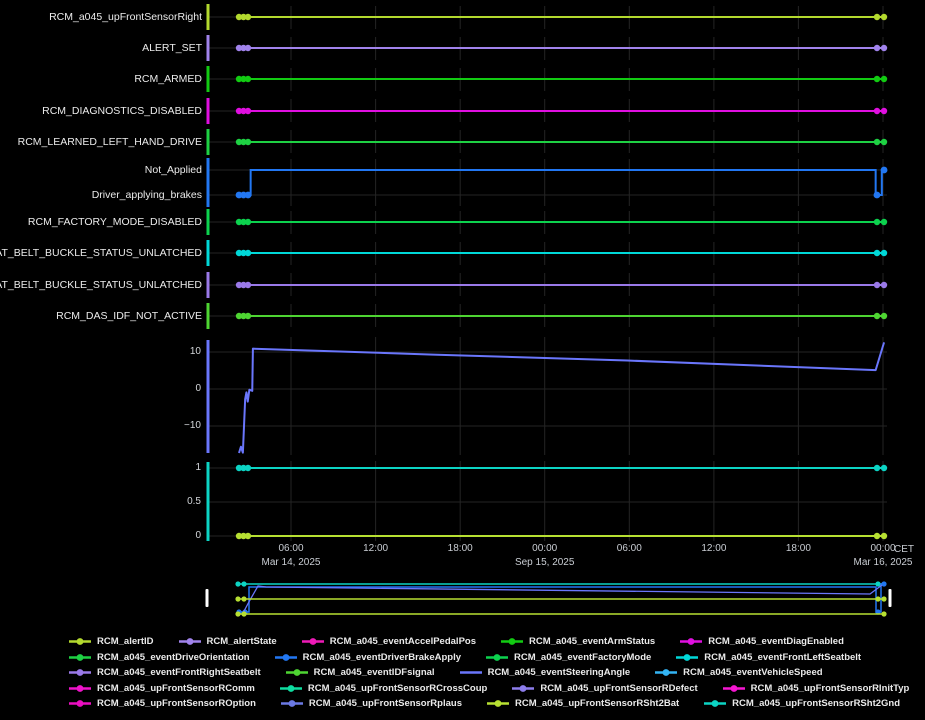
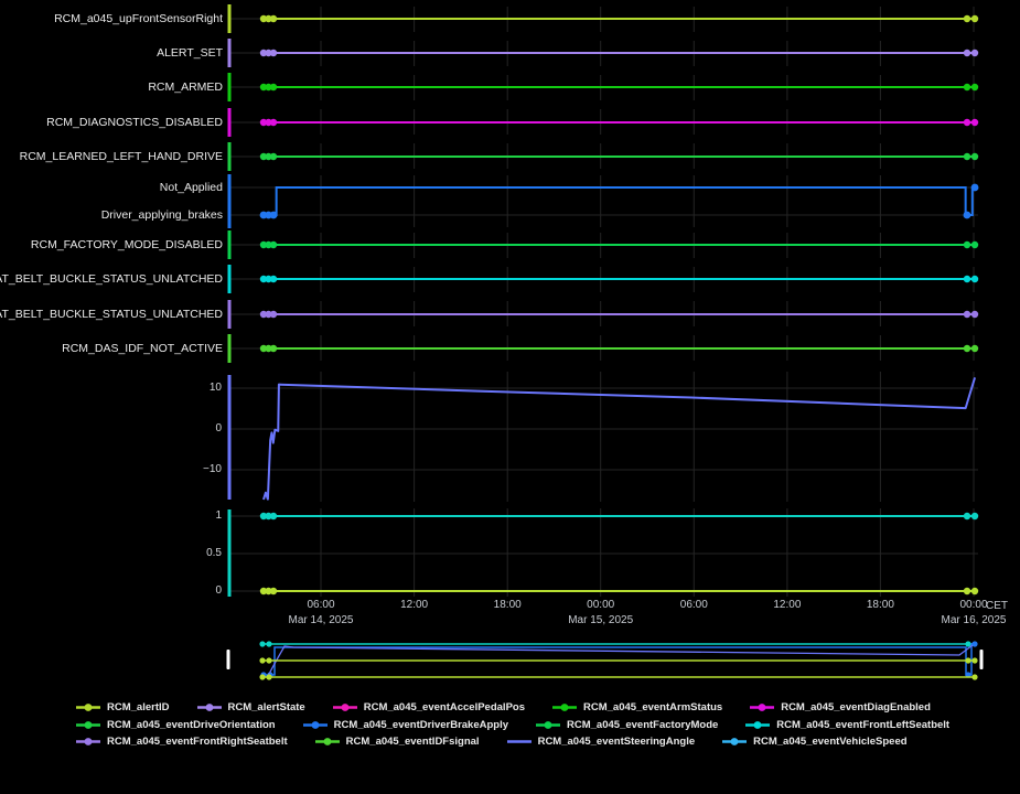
  RCM_a045_upFrontSensorRight
  ALERT_SET
  RCM_ARMED
  RCM_DIAGNOSTICS_DISABLED
  RCM_LEARNED_LEFT_HAND_DRIVE
  Not_Applied
  Driver_applying_brakes
  RCM_FACTORY_MODE_DISABLED
  T_BELT_BUCKLE_STATUS_UNLATCHED
  T_BELT_BUCKLE_STATUS_UNLATCHED
  RCM_DAS_IDF_NOT_ACTIVE
  10
  0
  −10
  1
  0.5
  0
  06:00
  Mar 14, 2025
  12:00
  18:00
  00:00
- Sep 15, 2025
+ Mar 15, 2025
  06:00
  12:00
  18:00
  00:00
  Mar 16, 2025
  CET
  RCM_alertID
  RCM_alertState
  RCM_a045_eventAccelPedalPos
  RCM_a045_eventArmStatus
  RCM_a045_eventDiagEnabled
  RCM_a045_eventDriveOrientation
  RCM_a045_eventDriverBrakeApply
  RCM_a045_eventFactoryMode
  RCM_a045_eventFrontLeftSeatbelt
  RCM_a045_eventFrontRightSeatbelt
  RCM_a045_eventIDFsignal
  RCM_a045_eventSteeringAngle
  RCM_a045_eventVehicleSpeed
- RCM_a045_upFrontSensorRComm
- RCM_a045_upFrontSensorRCrossCoup
- RCM_a045_upFrontSensorRDefect
- RCM_a045_upFrontSensorRInitTyp
- RCM_a045_upFrontSensorROption
- RCM_a045_upFrontSensorRplaus
- RCM_a045_upFrontSensorRSht2Bat
- RCM_a045_upFrontSensorRSht2Gnd
